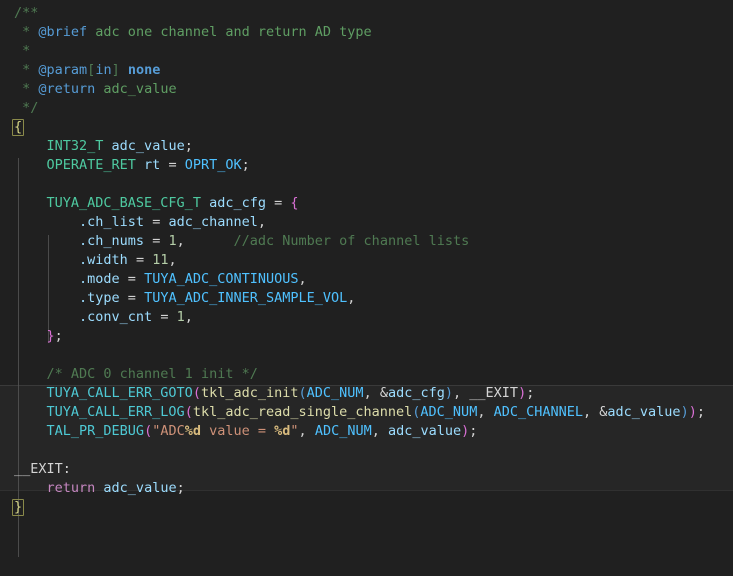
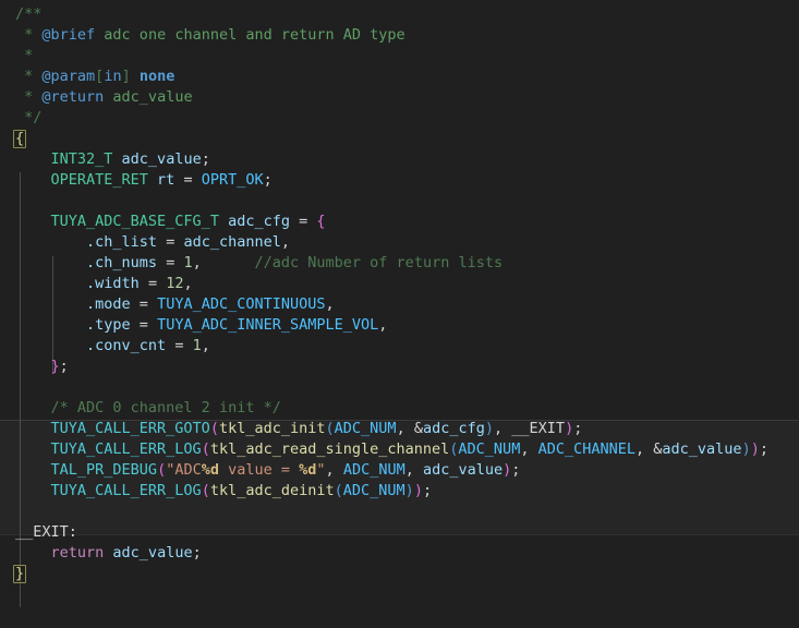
  /**
  * @brief adc one channel and return AD type
  *
  * @param[in] none
  * @return adc_value
  */
  {
  INT32_T adc_value;
  OPERATE_RET rt = OPRT_OK;
  TUYA_ADC_BASE_CFG_T adc_cfg = {
  .ch_list = adc_channel,
- .ch_nums = 1, //adc Number of channel lists
+ .ch_nums = 1, //adc Number of return lists
- .width = 11,
+ .width = 12,
  .mode = TUYA_ADC_CONTINUOUS,
  .type = TUYA_ADC_INNER_SAMPLE_VOL,
  .conv_cnt = 1,
  };
- /* ADC 0 channel 1 init */
+ /* ADC 0 channel 2 init */
  TUYA_CALL_ERR_GOTO(tkl_adc_init(ADC_NUM, &adc_cfg), __EXIT);
  TUYA_CALL_ERR_LOG(tkl_adc_read_single_channel(ADC_NUM, ADC_CHANNEL, &adc_value));
  TAL_PR_DEBUG("ADC%d value = %d", ADC_NUM, adc_value);
+ TUYA_CALL_ERR_LOG(tkl_adc_deinit(ADC_NUM));
  __EXIT:
  return adc_value;
  }
